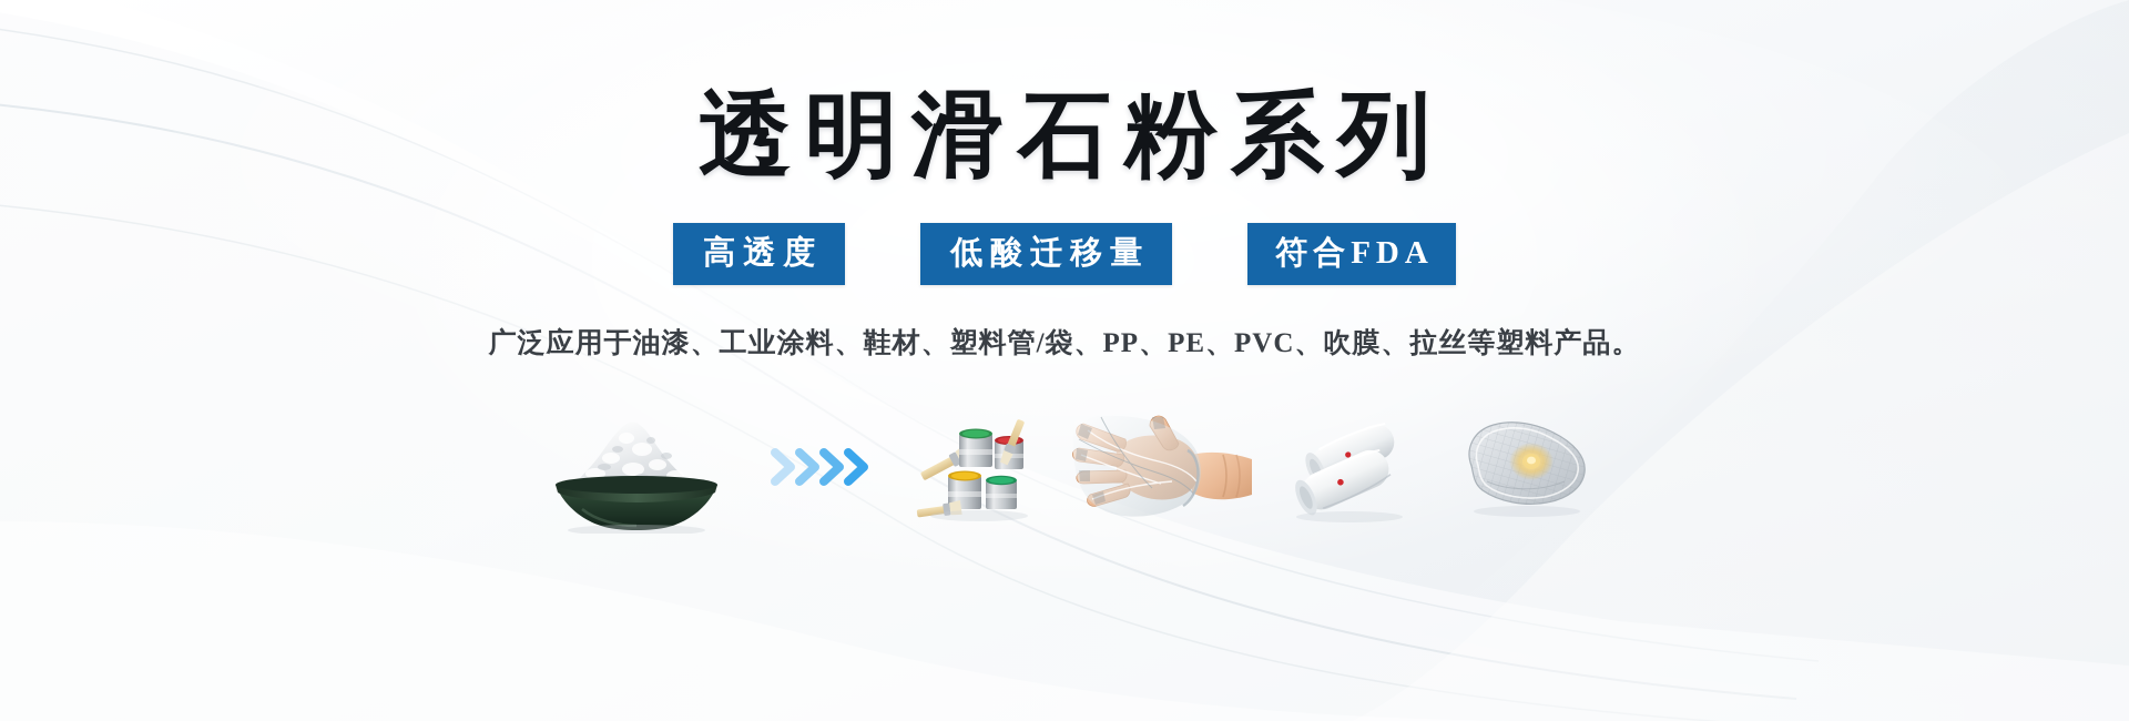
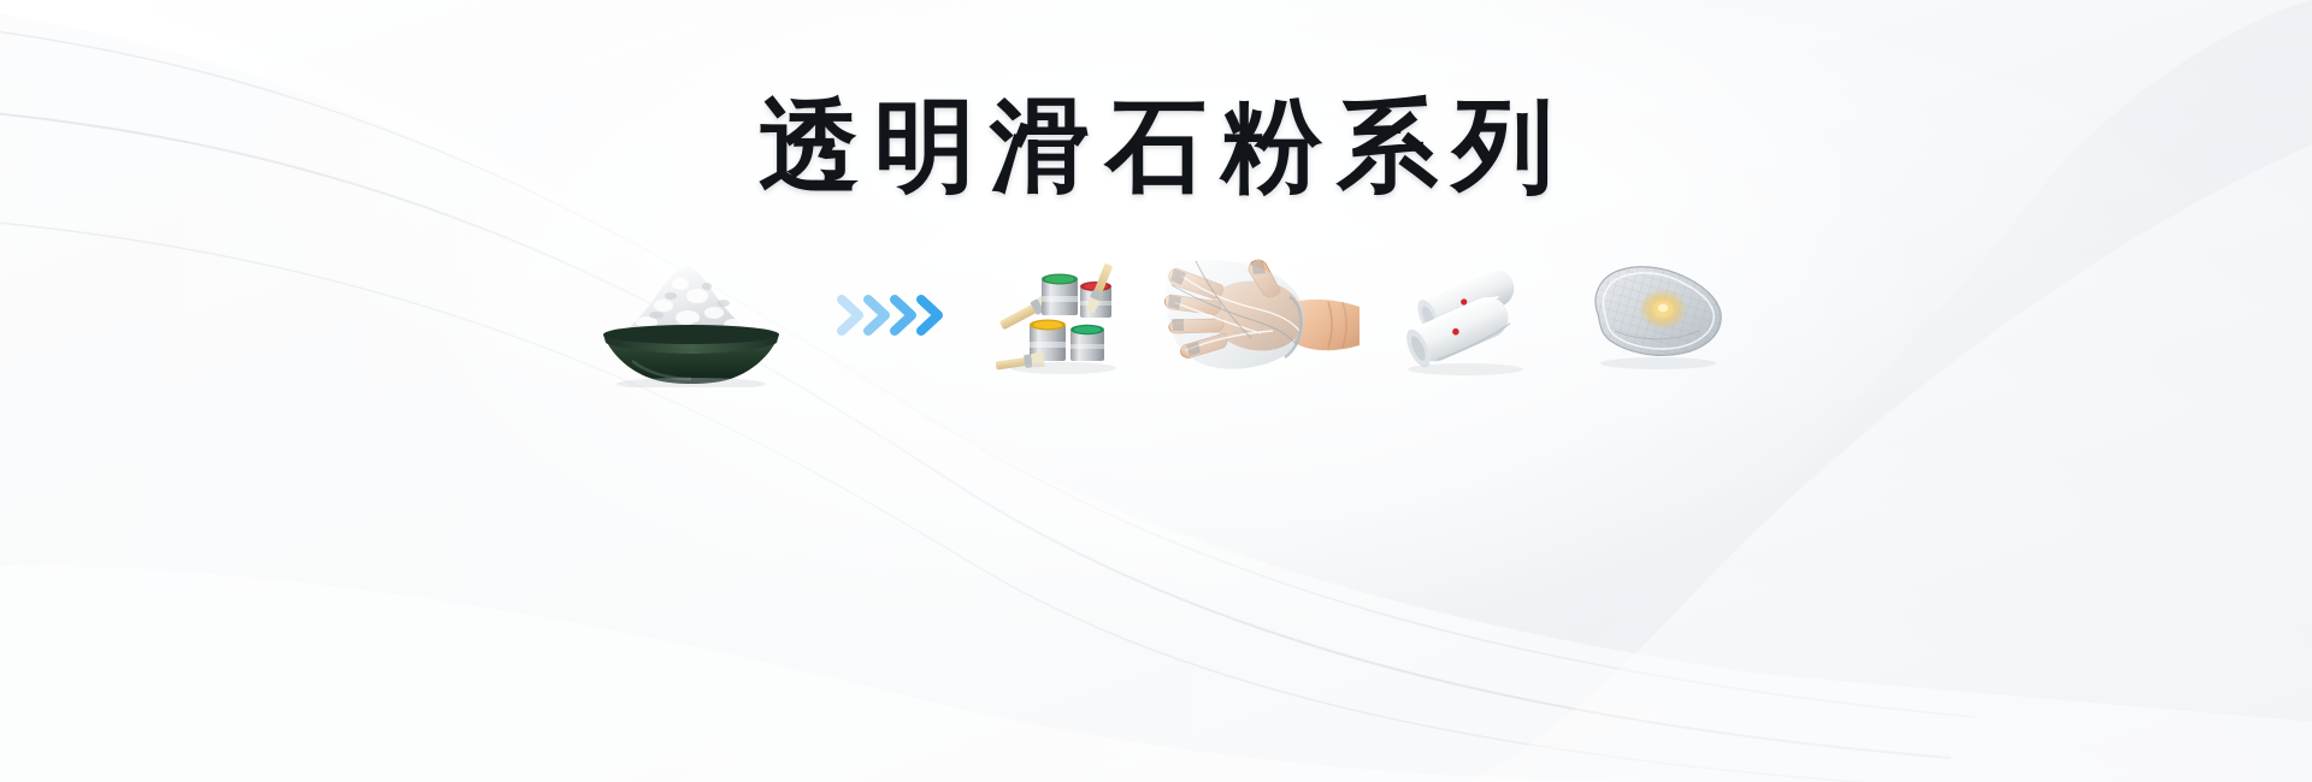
  透明滑石粉系列
- 高透度
- 低酸迁移量
- 符合FDA
- 广泛应用于油漆、工业涂料、鞋材、塑料管/袋、PP、PE、PVC、吹膜、拉丝等塑料产品。
